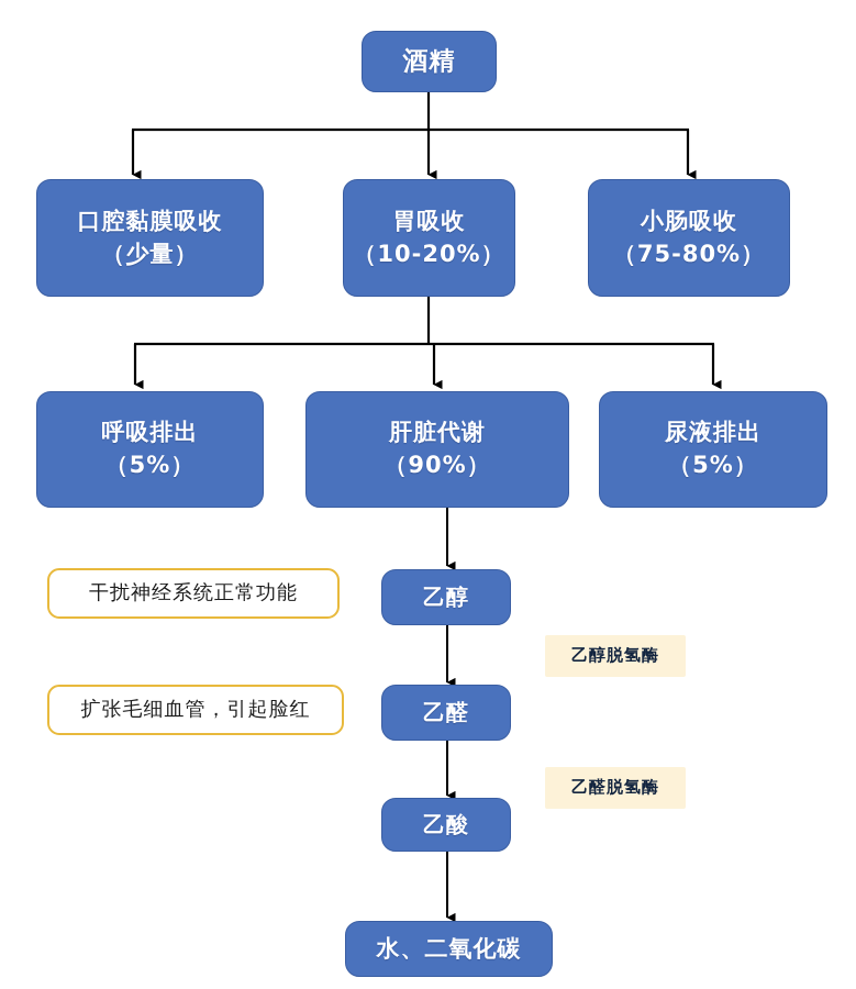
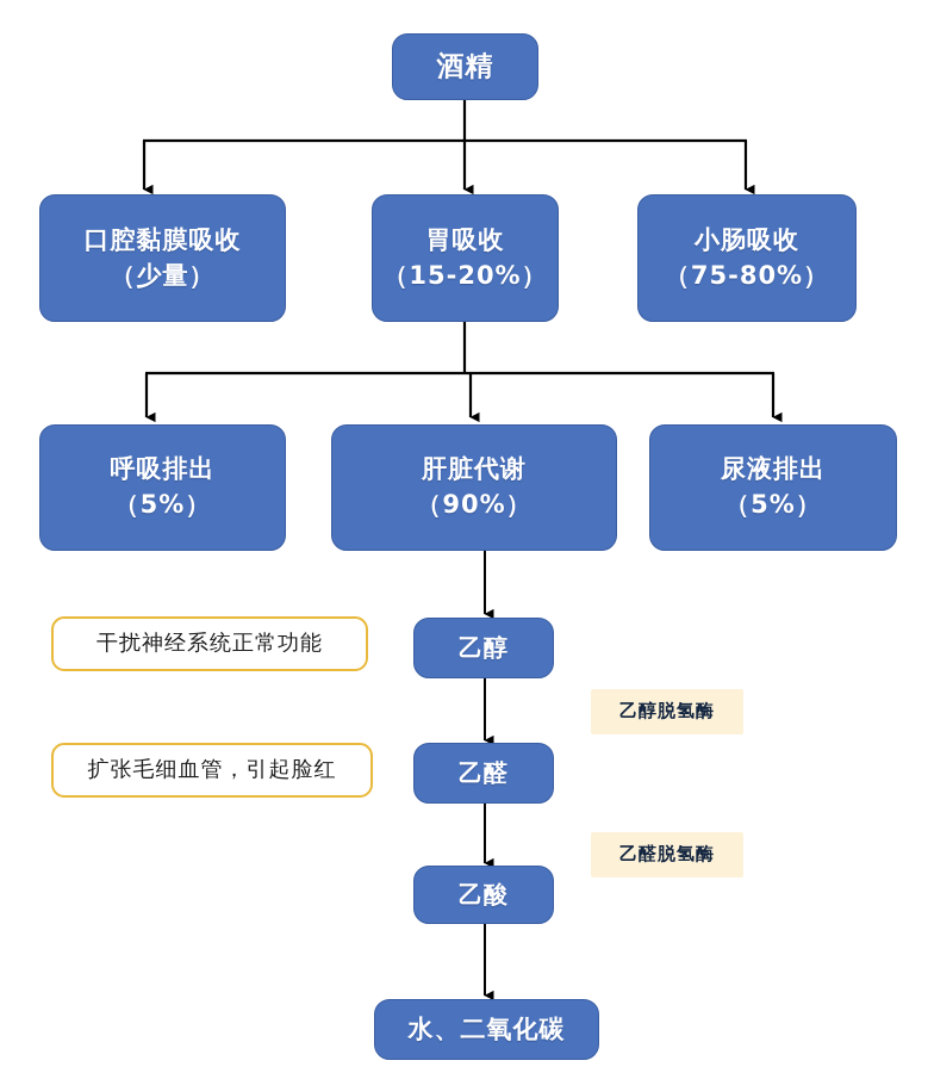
  酒精
  口腔黏膜吸收
  （少量）
  胃吸收
- （10-20%）
+ （15-20%）
  小肠吸收
  （75-80%）
  呼吸排出
  （5%）
  肝脏代谢
  （90%）
  尿液排出
  （5%）
  乙醇
  乙醛
  乙酸
  水、二氧化碳
  干扰神经系统正常功能
  扩张毛细血管，引起脸红
  乙醇脱氢酶
  乙醛脱氢酶
